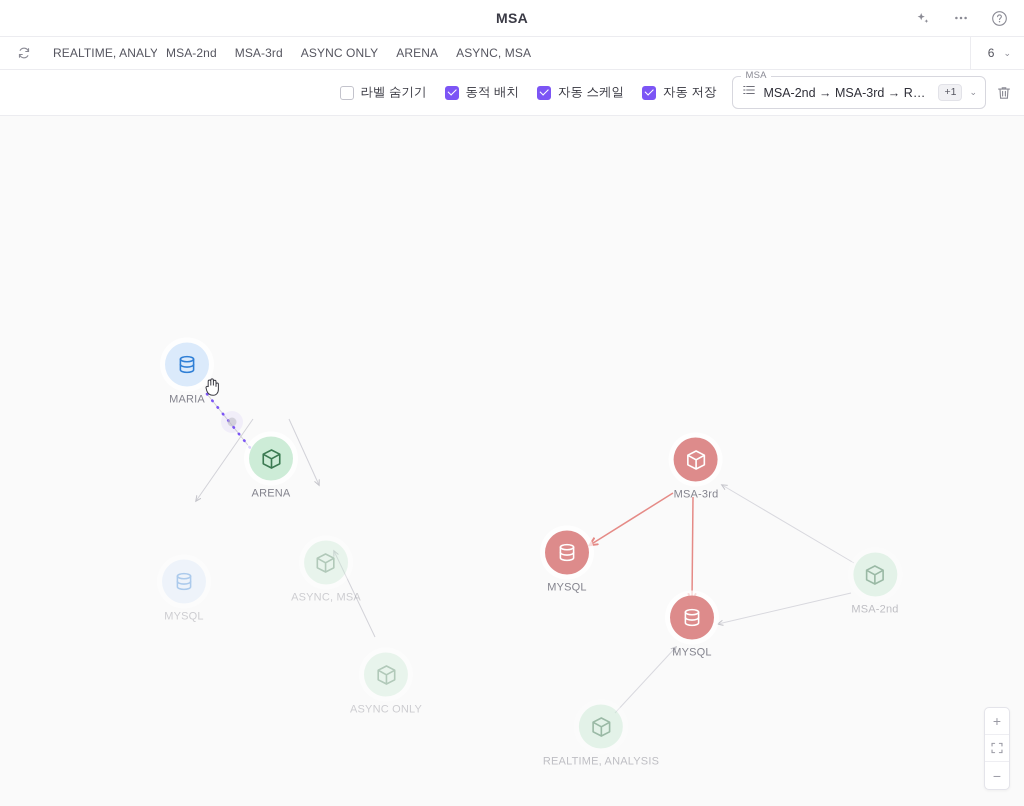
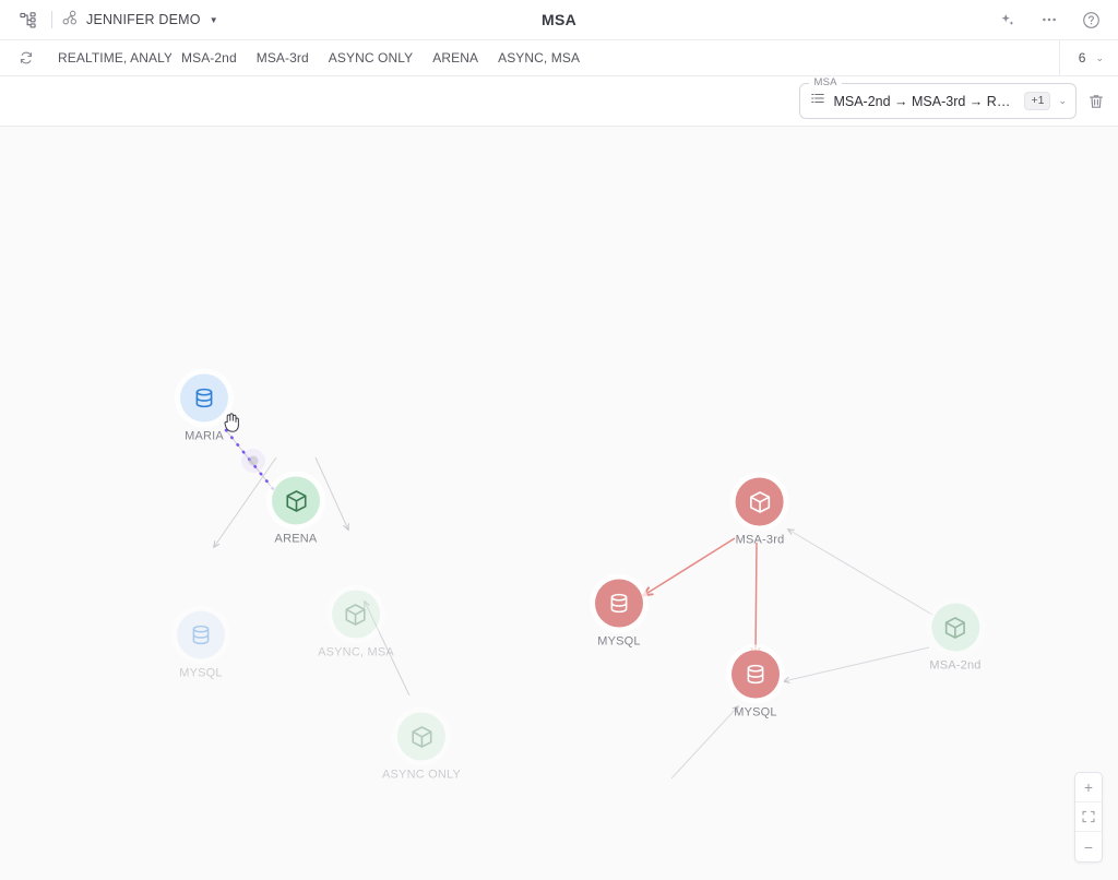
+ JENNIFER DEMO
+ ▼
  MSA
  REALTIME, ANALY
  MSA-2nd
  MSA-3rd
  ASYNC ONLY
  ARENA
  ASYNC, MSA
  6
  ⌄
- 라벨 숨기기
- 동적 배치
- 자동 스케일
- 자동 저장
  MSA
  MSA-2nd → MSA-3rd → REA
  +1
  ⌄
  MARIA
  ARENA
  MYSQL
  ASYNC, MSA
  ASYNC ONLY
  MSA-3rd
  MYSQL
  MYSQL
  MSA-2nd
- REALTIME, ANALYSIS
  +
  −
